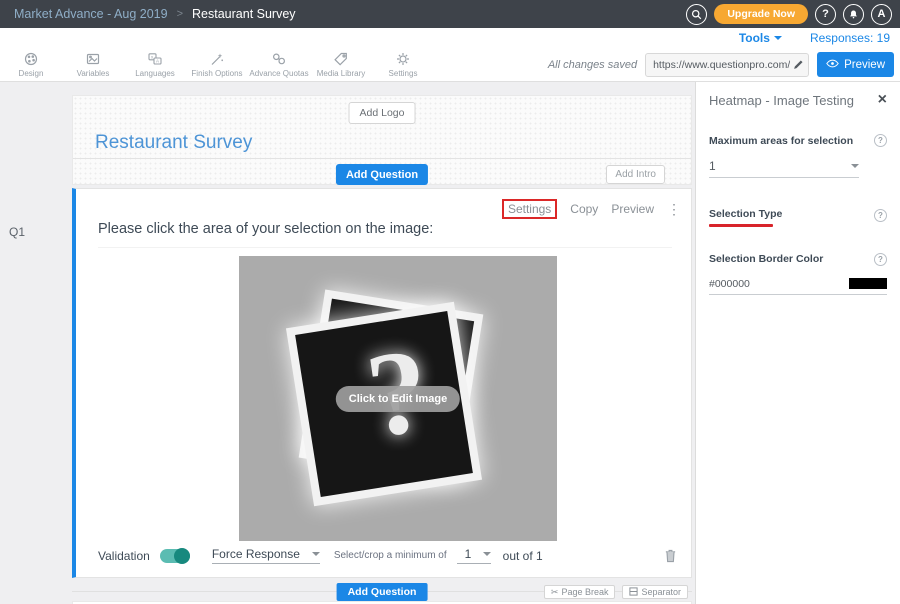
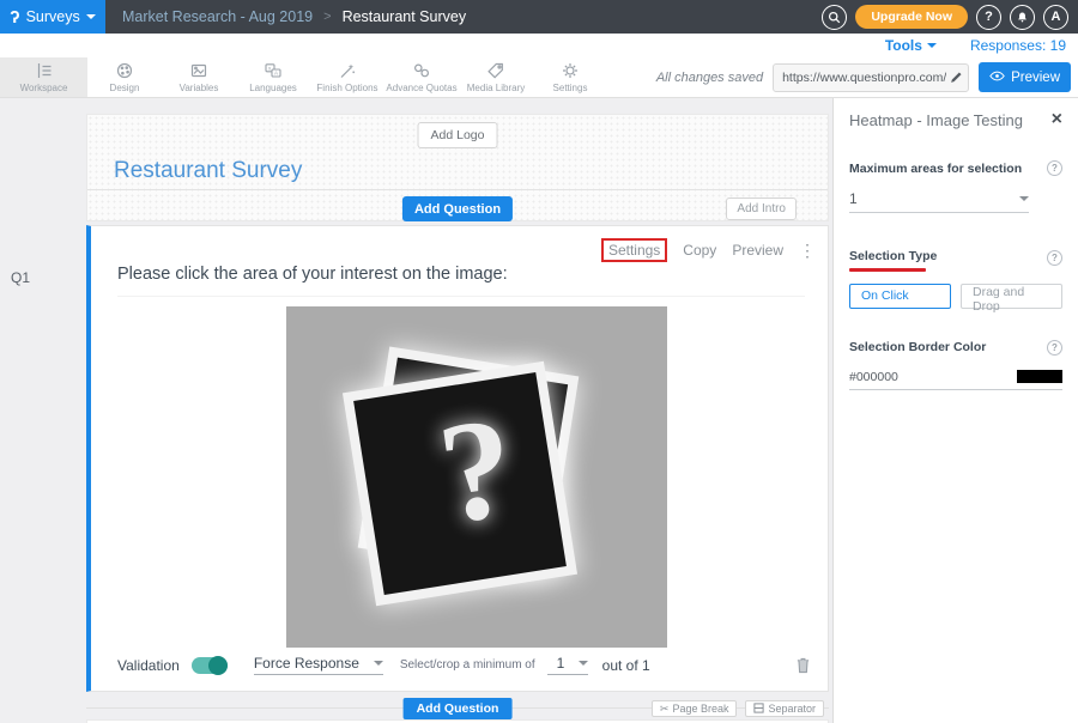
+ ʔ
+ Surveys
- Market Advance - Aug 2019
+ Market Research - Aug 2019
  >
  Restaurant Survey
  Upgrade Now
  ?
  A
  Tools
  Responses: 19
+ Workspace
  Design
  Variables
  Languages
  Finish Options
  Advance Quotas
  Media Library
  Settings
  All changes saved
  https://www.questionpro.com/
  Preview
  Q1
  Add Logo
  Restaurant Survey
  Add Question
  Add Intro
  Settings
  Copy
  Preview
  ⋮
- Please click the area of your selection on the image:
+ Please click the area of your interest on the image:
- Click to Edit Image
  Validation
  Force Response
  Select/crop a minimum of
  1
  out of 1
  Add Question
  ✂
  Page Break
  Separator
  Heatmap - Image Testing
  ×
  Maximum areas for selection
  ?
  1
  Selection Type
  ?
+ On Click
+ Drag and Drop
  Selection Border Color
  ?
  #000000
